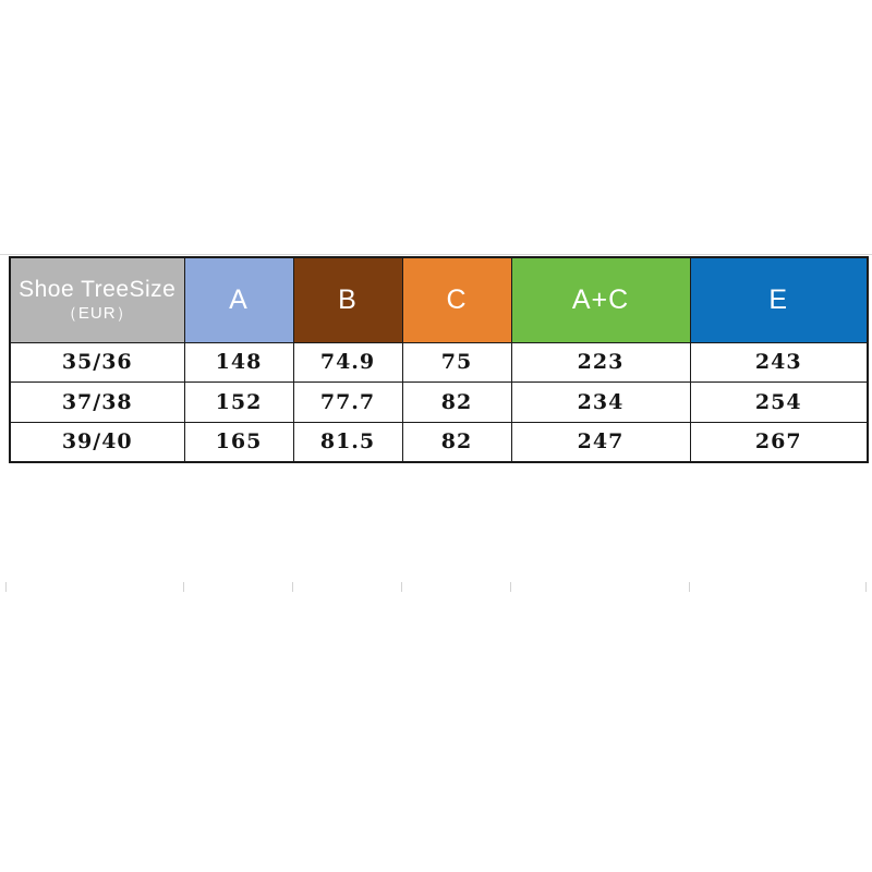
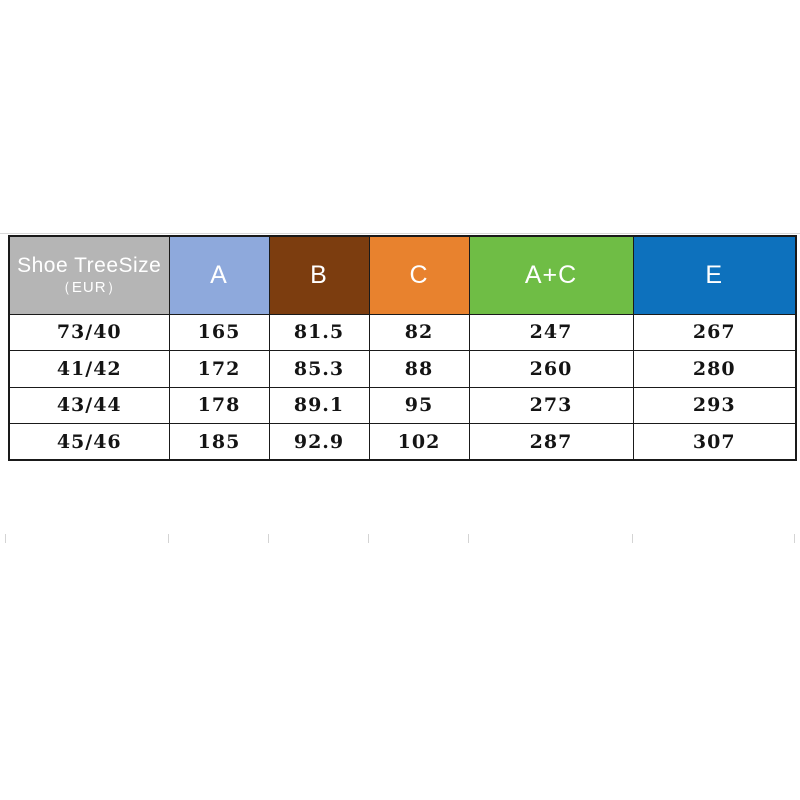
  Shoe TreeSize （EUR）	A	B	C	A+C	E
- 35/36	148	74.9	75	223	243
- 37/38	152	77.7	82	234	254
- 39/40	165	81.5	82	247	267
+ 73/40	165	81.5	82	247	267
+ 41/42	172	85.3	88	260	280
+ 43/44	178	89.1	95	273	293
+ 45/46	185	92.9	102	287	307
